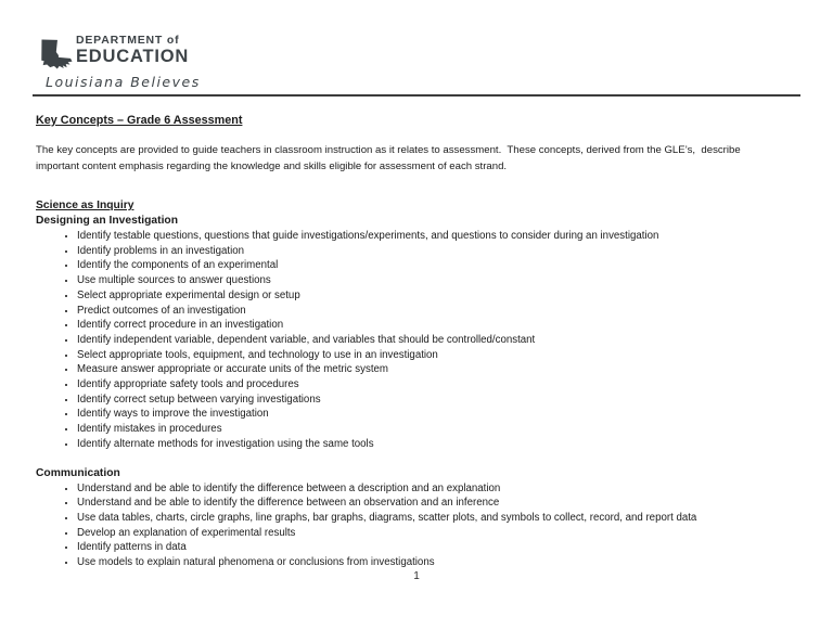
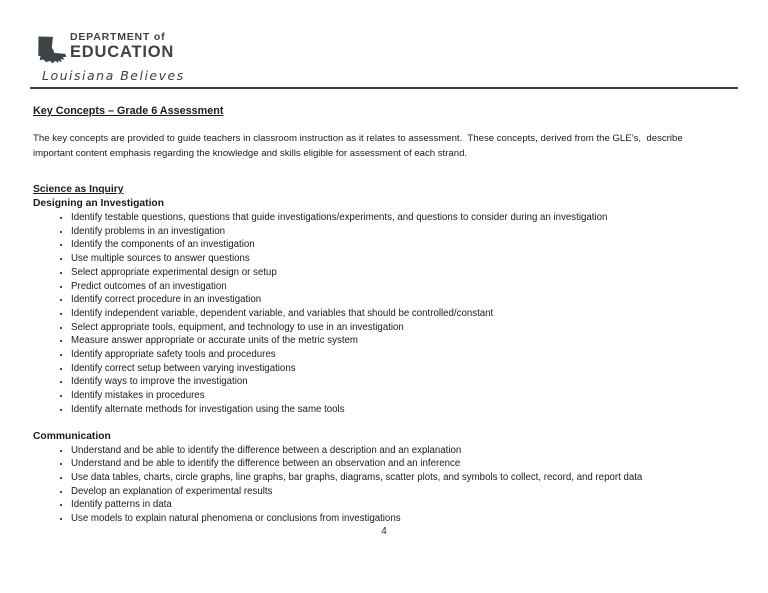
  DEPARTMENT of
  EDUCATION
  Louisiana Believes
  Key Concepts – Grade 6 Assessment
  The key concepts are provided to guide teachers in classroom instruction as it relates to assessment. These concepts, derived from the GLE’s, describe
  important content emphasis regarding the knowledge and skills eligible for assessment of each strand.
  Science as Inquiry
  Designing an Investigation
  Identify testable questions, questions that guide investigations/experiments, and questions to consider during an investigation
  Identify problems in an investigation
- Identify the components of an experimental
+ Identify the components of an investigation
  Use multiple sources to answer questions
  Select appropriate experimental design or setup
  Predict outcomes of an investigation
  Identify correct procedure in an investigation
  Identify independent variable, dependent variable, and variables that should be controlled/constant
  Select appropriate tools, equipment, and technology to use in an investigation
  Measure answer appropriate or accurate units of the metric system
  Identify appropriate safety tools and procedures
  Identify correct setup between varying investigations
  Identify ways to improve the investigation
  Identify mistakes in procedures
  Identify alternate methods for investigation using the same tools
  Communication
  Understand and be able to identify the difference between a description and an explanation
  Understand and be able to identify the difference between an observation and an inference
  Use data tables, charts, circle graphs, line graphs, bar graphs, diagrams, scatter plots, and symbols to collect, record, and report data
  Develop an explanation of experimental results
  Identify patterns in data
  Use models to explain natural phenomena or conclusions from investigations
- 1
+ 4
